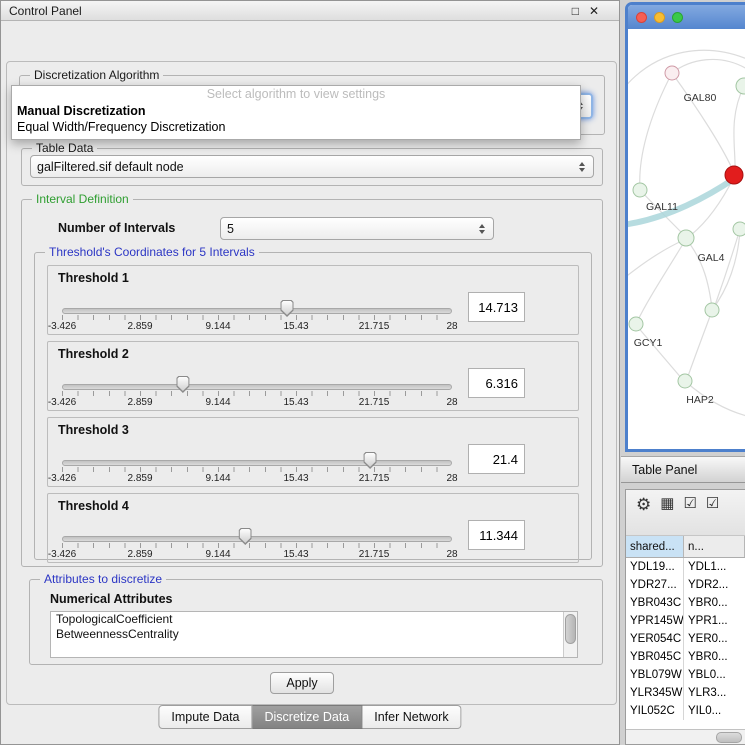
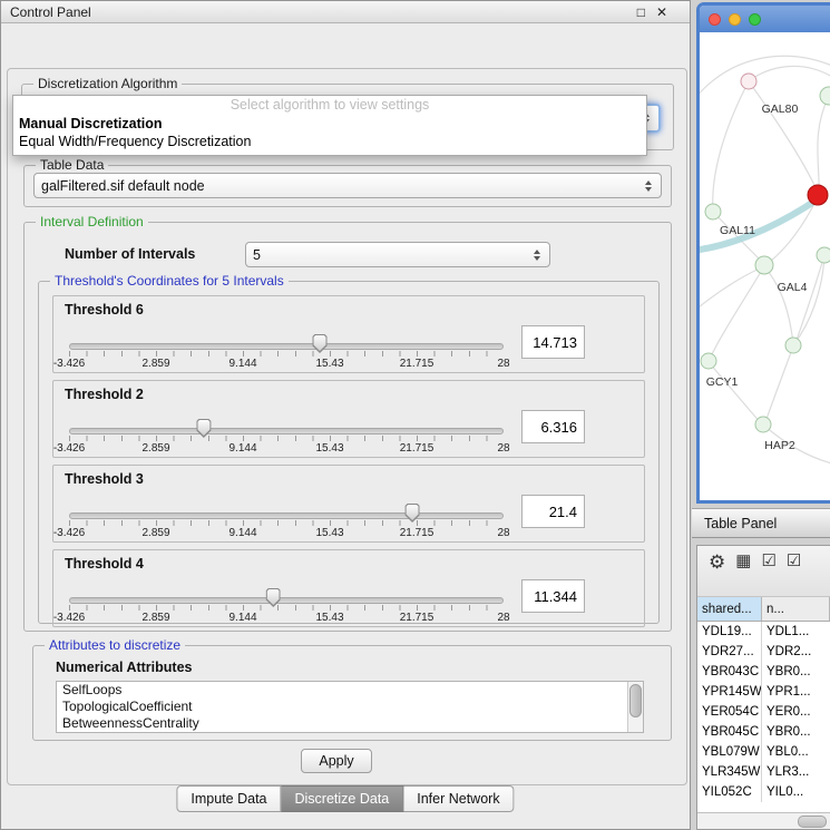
  Control Panel
  □
  ✕
  Discretization Algorithm
  Select algorithm to view settings
  Manual Discretization
  Equal Width/Frequency Discretization
  Table Data
  galFiltered.sif default node
  Interval Definition
  Number of Intervals
  5
  Threshold's Coordinates for 5 Intervals
- Threshold 1
+ Threshold 6
  -3.426
  2.859
  9.144
  15.43
  21.715
  28
  14.713
  Threshold 2
  -3.426
  2.859
  9.144
  15.43
  21.715
  28
  6.316
  Threshold 3
  -3.426
  2.859
  9.144
  15.43
  21.715
  28
  21.4
  Threshold 4
  -3.426
  2.859
  9.144
  15.43
  21.715
  28
  11.344
  Attributes to discretize
  Numerical Attributes
+ SelfLoops
  TopologicalCoefficient
  BetweennessCentrality
  Apply
  Impute Data
  Discretize Data
  Infer Network
  GAL80
  GAL11
  GAL4
  GCY1
  HAP2
  Table Panel
  ⚙
  ▦
  ☑
  ☑
  shared...
  n...
  YDL19...
  YDL1...
  YDR27...
  YDR2...
  YBR043C
  YBR0...
  YPR145W
  YPR1...
  YER054C
  YER0...
  YBR045C
  YBR0...
  YBL079W
  YBL0...
  YLR345W
  YLR3...
  YIL052C
  YIL0...
